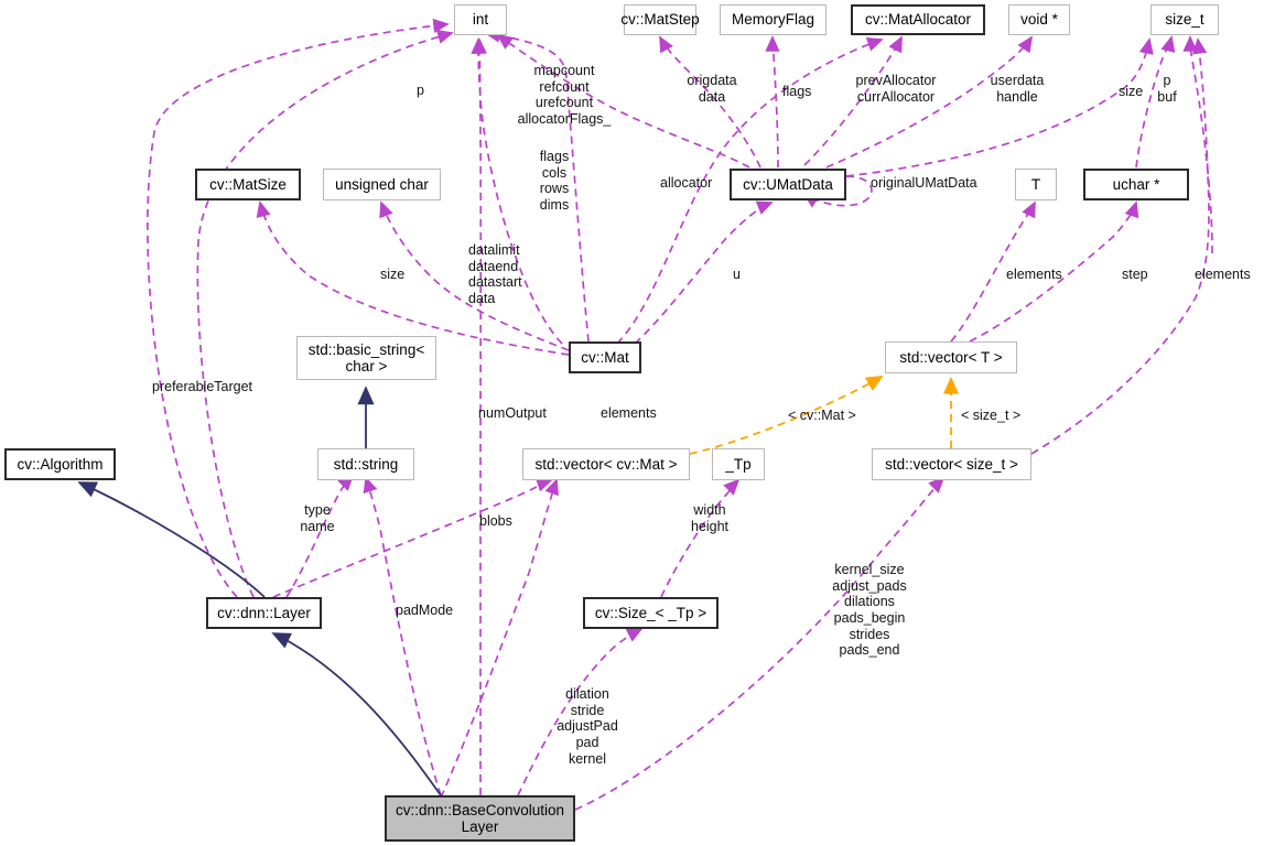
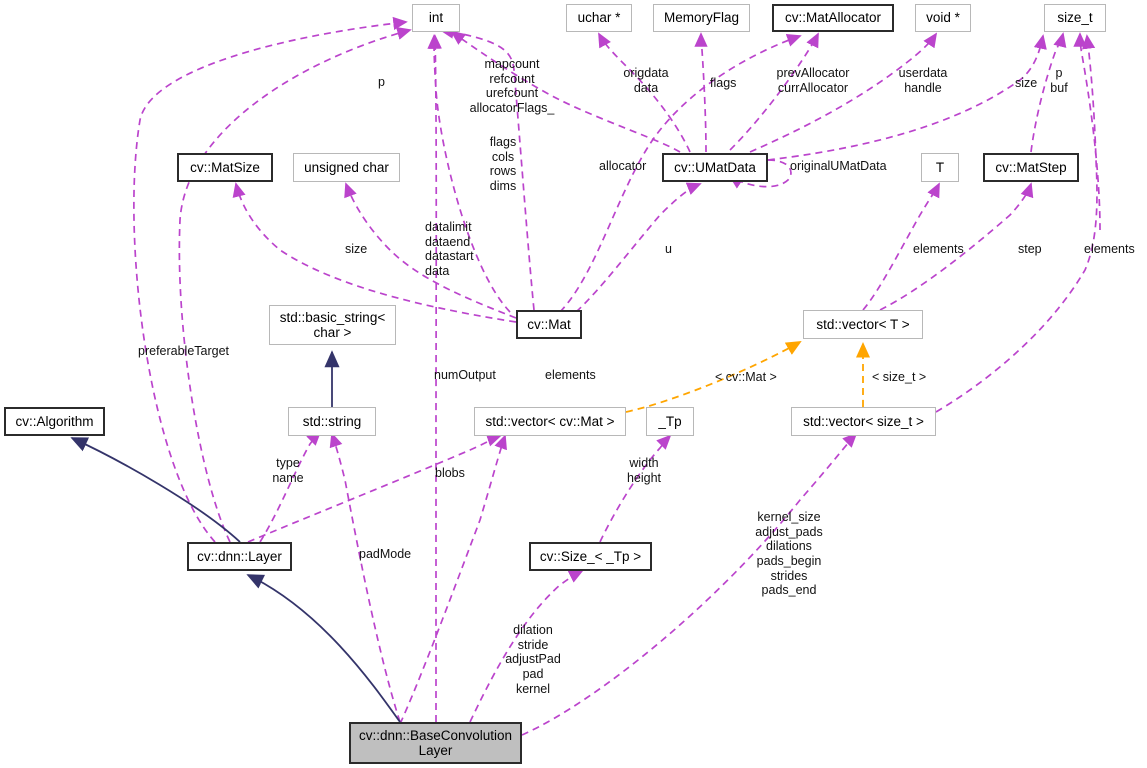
  int
- cv::MatStep
+ uchar *
  MemoryFlag
  cv::MatAllocator
  void *
  size_t
  cv::MatSize
  unsigned char
  cv::UMatData
  T
- uchar *
+ cv::MatStep
  std::basic_string<
  char >
  cv::Mat
  std::vector< T >
  cv::Algorithm
  std::string
  std::vector< cv::Mat >
  _Tp
  std::vector< size_t >
  cv::dnn::Layer
  cv::Size_< _Tp >
  cv::dnn::BaseConvolution
  Layer
  p
  mapcount
  refcount
  urefcount
  allocatorFlags_
  origdata
  data
  flags
  prevAllocator
  currAllocator
  userdata
  handle
  size
  p
  buf
  flags
  cols
  rows
  dims
  allocator
  originalUMatData
  size
  datalimit
  dataend
  datastart
  data
  u
  elements
  step
  elements
  preferableTarget
  numOutput
  elements
  < cv::Mat >
  < size_t >
  type
  name
  blobs
  width
  height
  kernel_size
  adjust_pads
  dilations
  pads_begin
  strides
  pads_end
  padMode
  dilation
  stride
  adjustPad
  pad
  kernel
